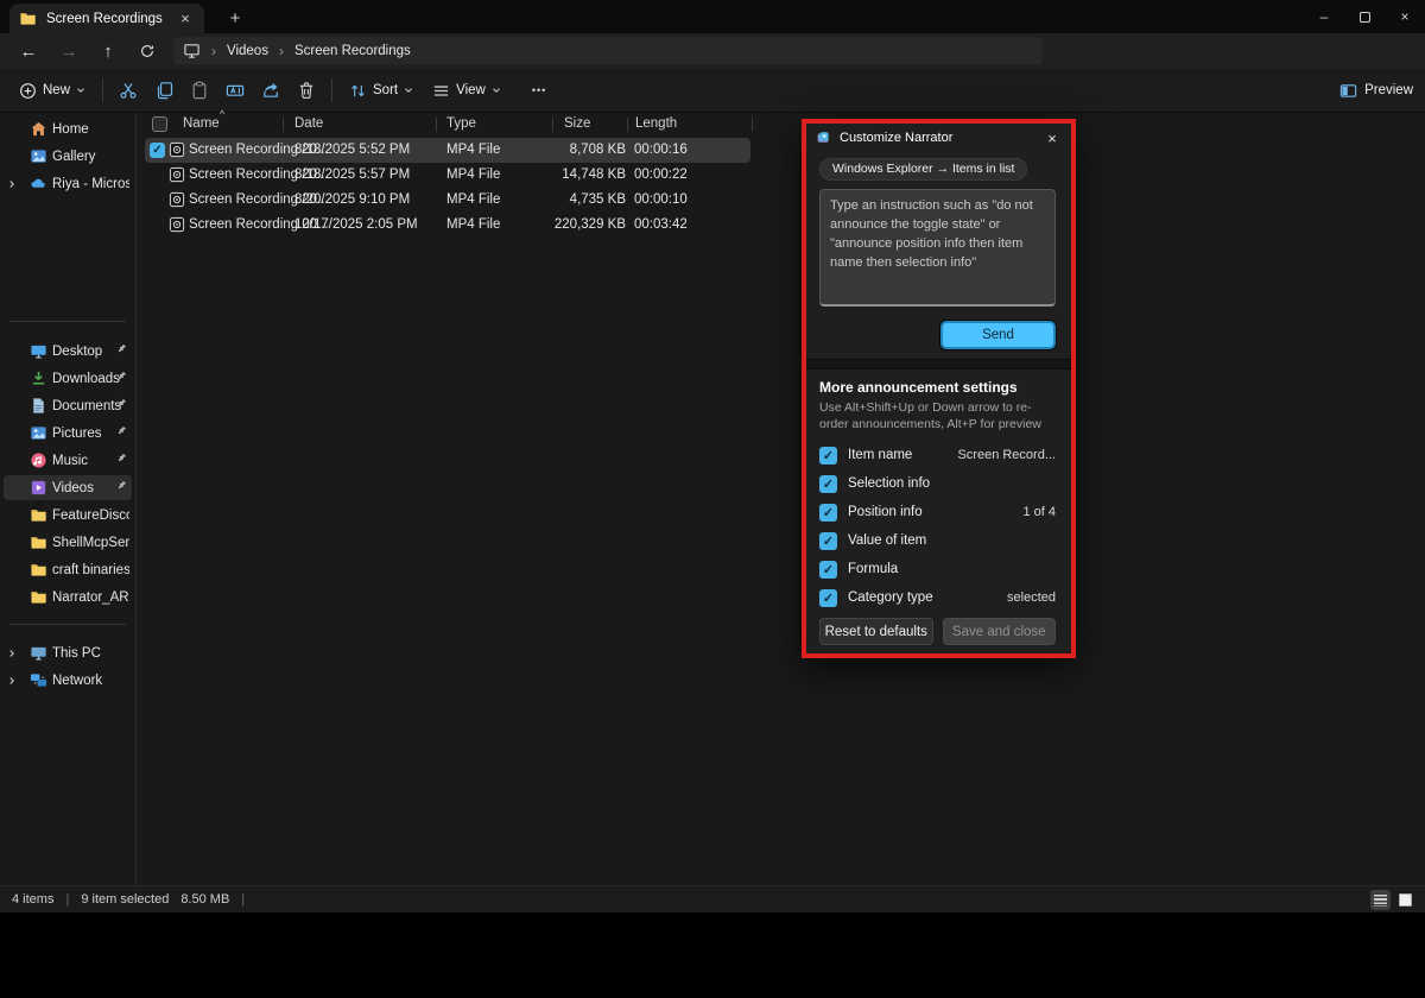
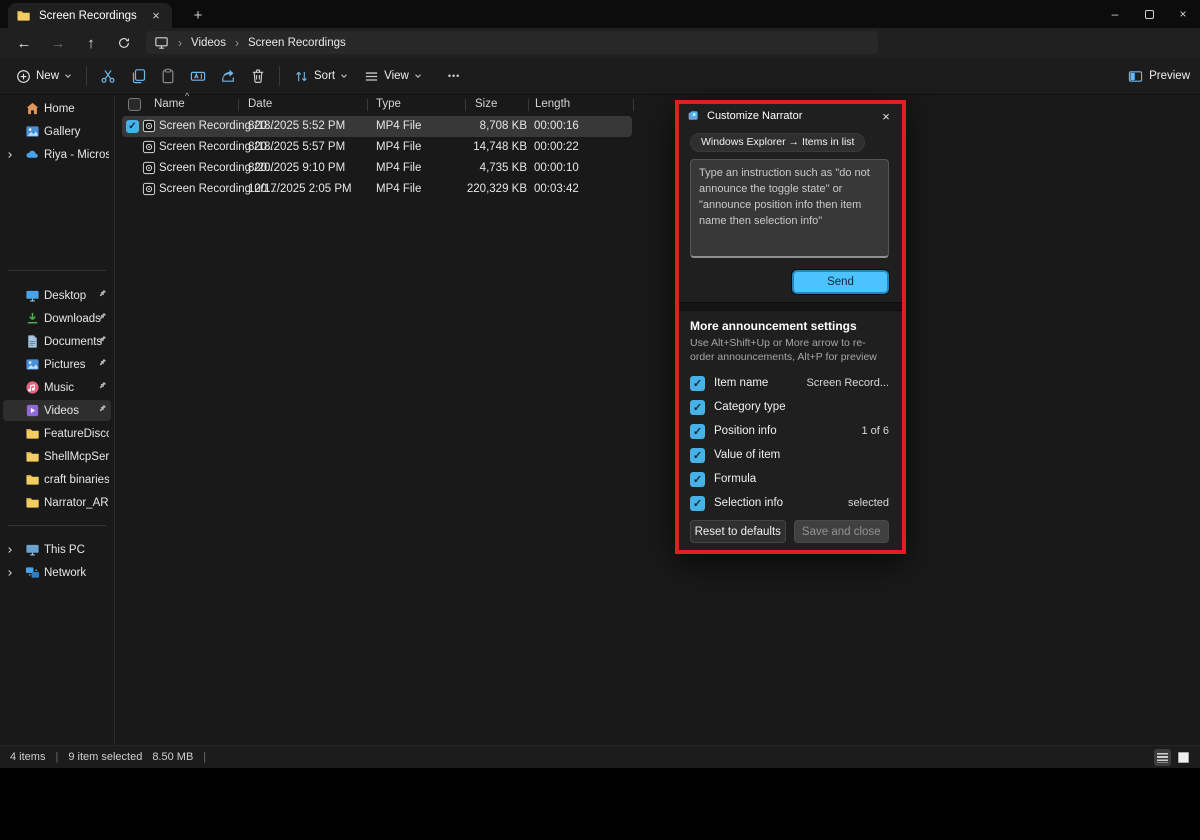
  Screen Recordings
  ×
  +
  –
  ×
  ←
  →
  ↑
  ›
  Videos
  ›
  Screen Recordings
  New
  Sort
  View
  •••
  Preview
  Home
  Gallery
  Riya - Micros
  Desktop
  Downloads
  Documents
  Pictures
  Music
  Videos
  ShellMcpSer
  craft binaries
  This PC
  Network
  Name
  ^
  Date
  Type
  Size
  Length
  ✓
  Screen Recording 20...
  8/18/2025 5:52 PM
  MP4 File
  8,708 KB
  00:00:16
  Screen Recording 20...
  8/18/2025 5:57 PM
  MP4 File
  14,748 KB
  00:00:22
  Screen Recording 20...
  8/20/2025 9:10 PM
  MP4 File
  4,735 KB
  00:00:10
  Screen Recording 20...
  10/17/2025 2:05 PM
  MP4 File
  220,329 KB
  00:03:42
  4 items
  |
  9 item selected
  8.50 MB
  |
  Customize Narrator
  ×
  Send
  More announcement settings
- Use Alt+Shift+Up or Down arrow to re-order announcements, Alt+P for preview
+ Use Alt+Shift+Up or More arrow to re-order announcements, Alt+P for preview
  ✓
  Item name
  Screen Record...
  ✓
- Selection info
+ Category type
  ✓
  Position info
- 1 of 4
+ 1 of 6
  ✓
  Value of item
  ✓
  Formula
  ✓
- Category type
+ Selection info
  selected
  Reset to defaults
  Save and close
